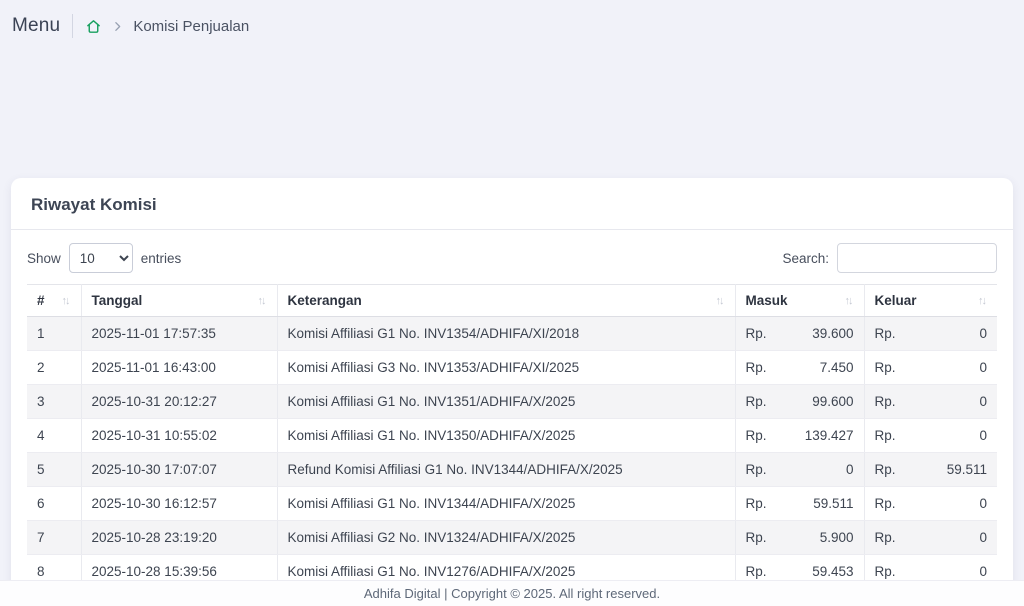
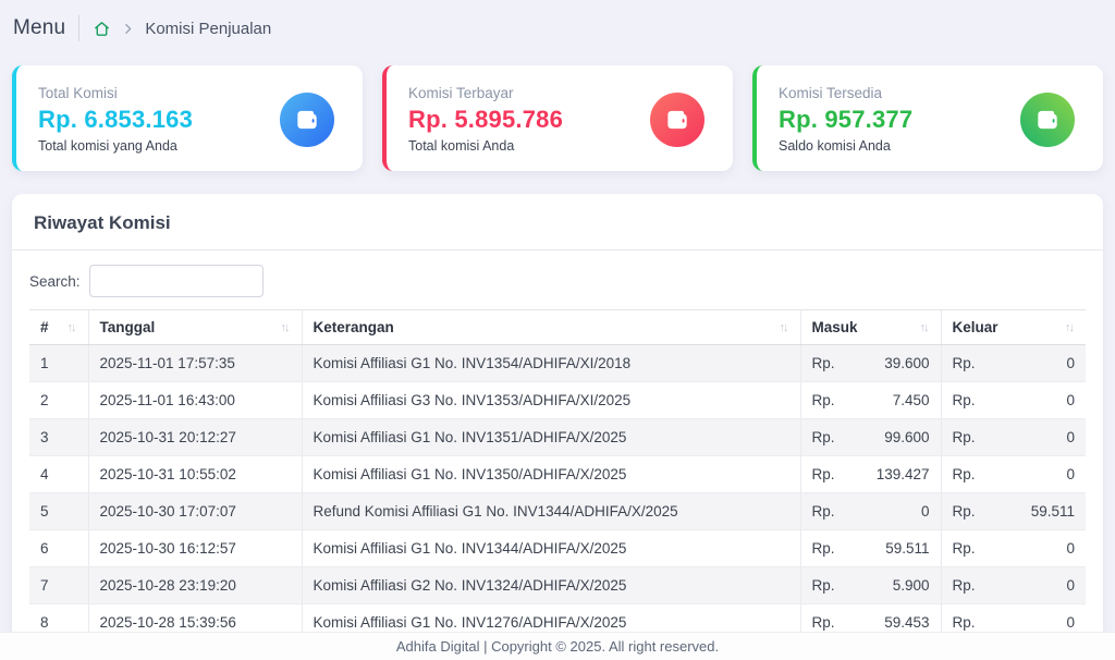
  Menu
  Komisi Penjualan
+ Total Komisi
+ Rp. 6.853.163
+ Total komisi yang Anda
+ Komisi Terbayar
+ Rp. 5.895.786
+ Total komisi Anda
+ Komisi Tersedia
+ Rp. 957.377
+ Saldo komisi Anda
  Riwayat Komisi
- Show
- 10
- entries
  Search:
  # ↑↓	Tanggal ↑↓	Keterangan ↑↓	Masuk ↑↓	Keluar ↑↓
  1	2025-11-01 17:57:35	Komisi Affiliasi G1 No. INV1354/ADHIFA/XI/2018	Rp. 39.600	Rp. 0
  2	2025-11-01 16:43:00	Komisi Affiliasi G3 No. INV1353/ADHIFA/XI/2025	Rp. 7.450	Rp. 0
  3	2025-10-31 20:12:27	Komisi Affiliasi G1 No. INV1351/ADHIFA/X/2025	Rp. 99.600	Rp. 0
  4	2025-10-31 10:55:02	Komisi Affiliasi G1 No. INV1350/ADHIFA/X/2025	Rp. 139.427	Rp. 0
  5	2025-10-30 17:07:07	Refund Komisi Affiliasi G1 No. INV1344/ADHIFA/X/2025	Rp. 0	Rp. 59.511
  6	2025-10-30 16:12:57	Komisi Affiliasi G1 No. INV1344/ADHIFA/X/2025	Rp. 59.511	Rp. 0
  7	2025-10-28 23:19:20	Komisi Affiliasi G2 No. INV1324/ADHIFA/X/2025	Rp. 5.900	Rp. 0
  8	2025-10-28 15:39:56	Komisi Affiliasi G1 No. INV1276/ADHIFA/X/2025	Rp. 59.453	Rp. 0
  Adhifa Digital | Copyright © 2025. All right reserved.
